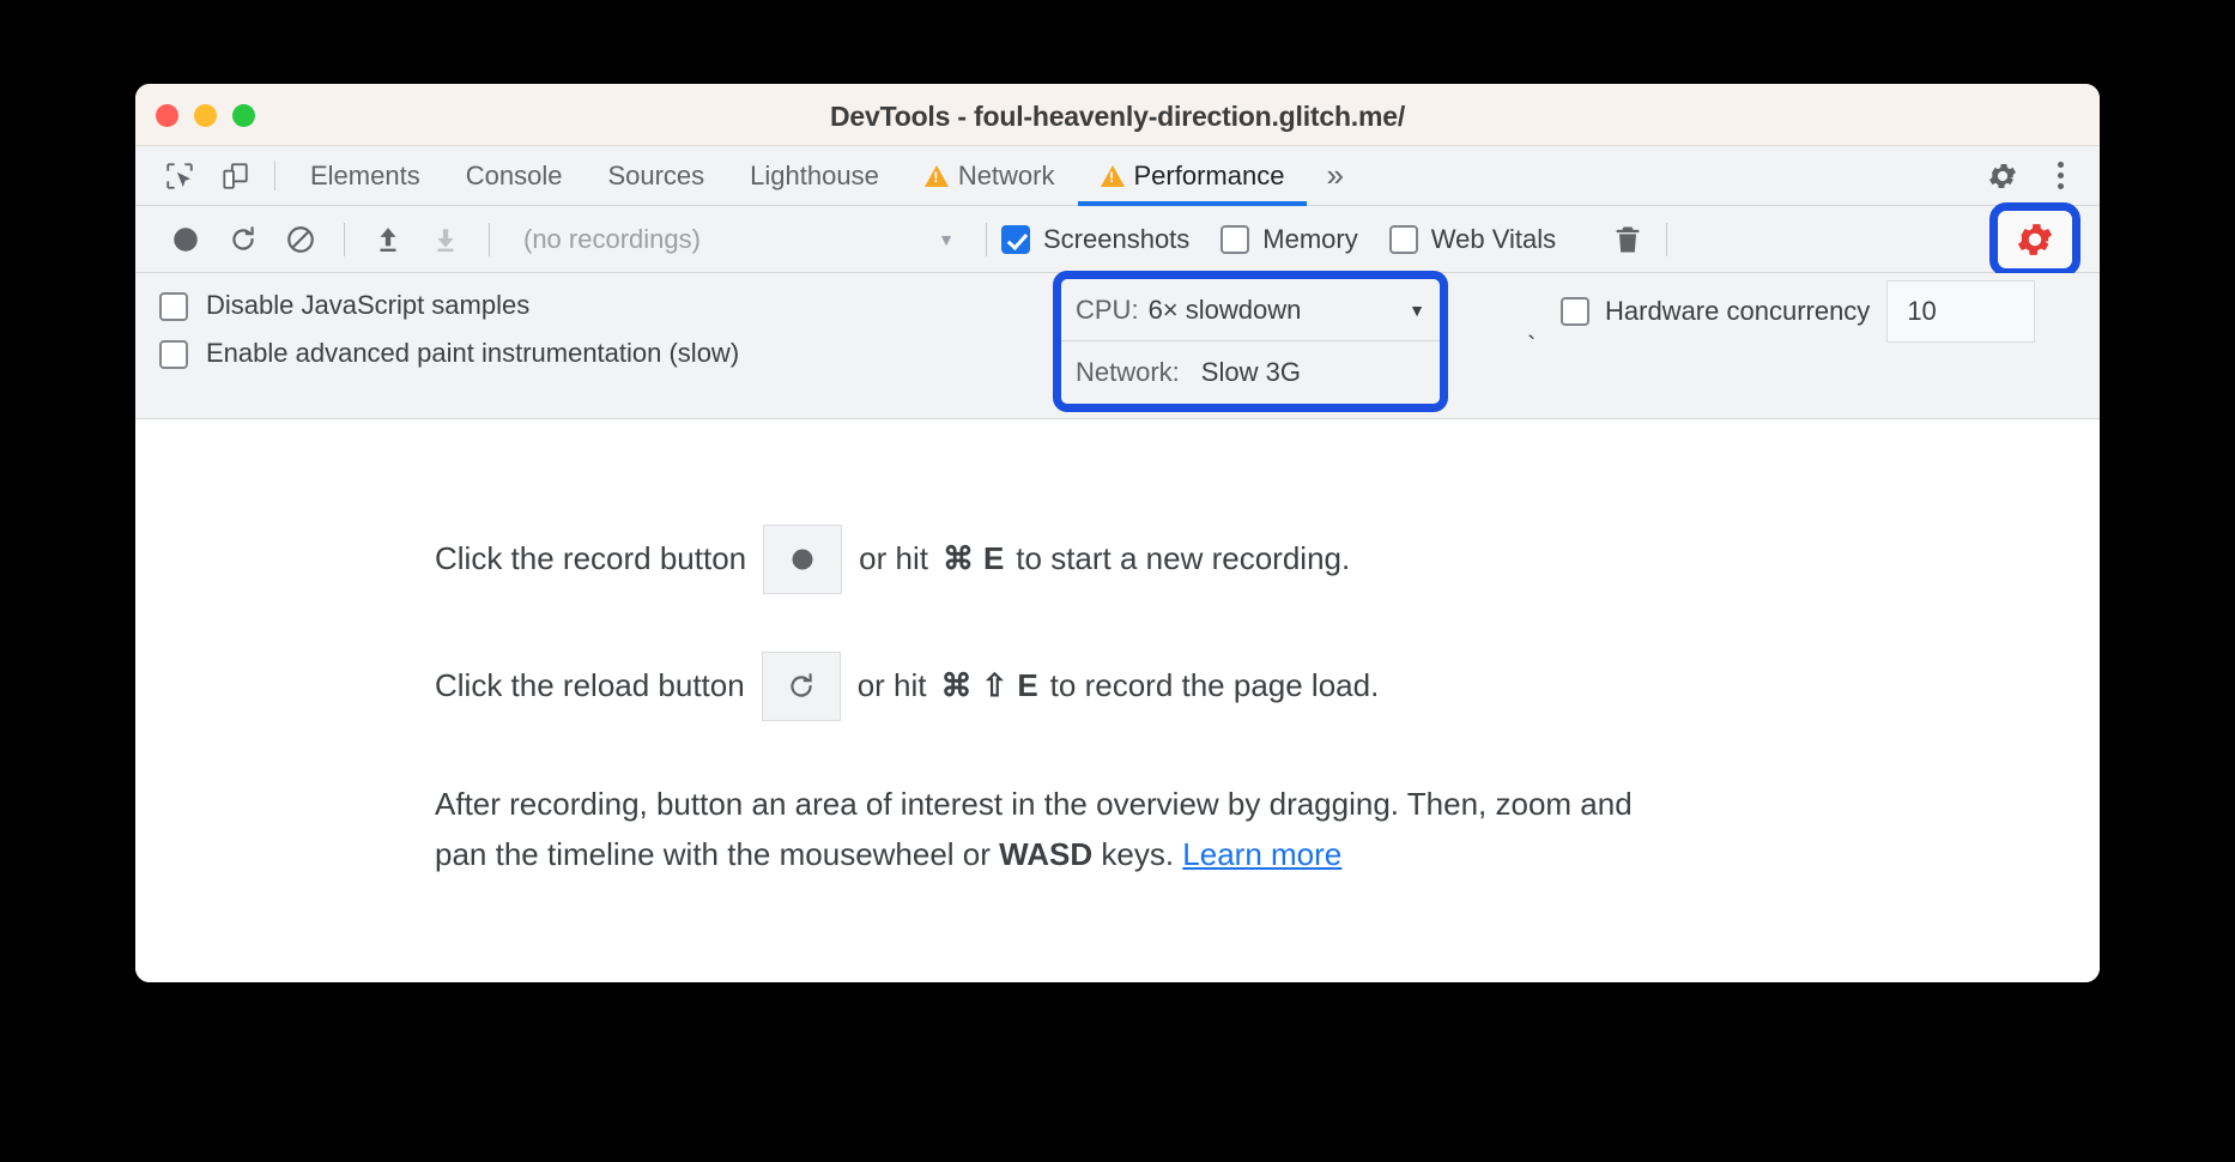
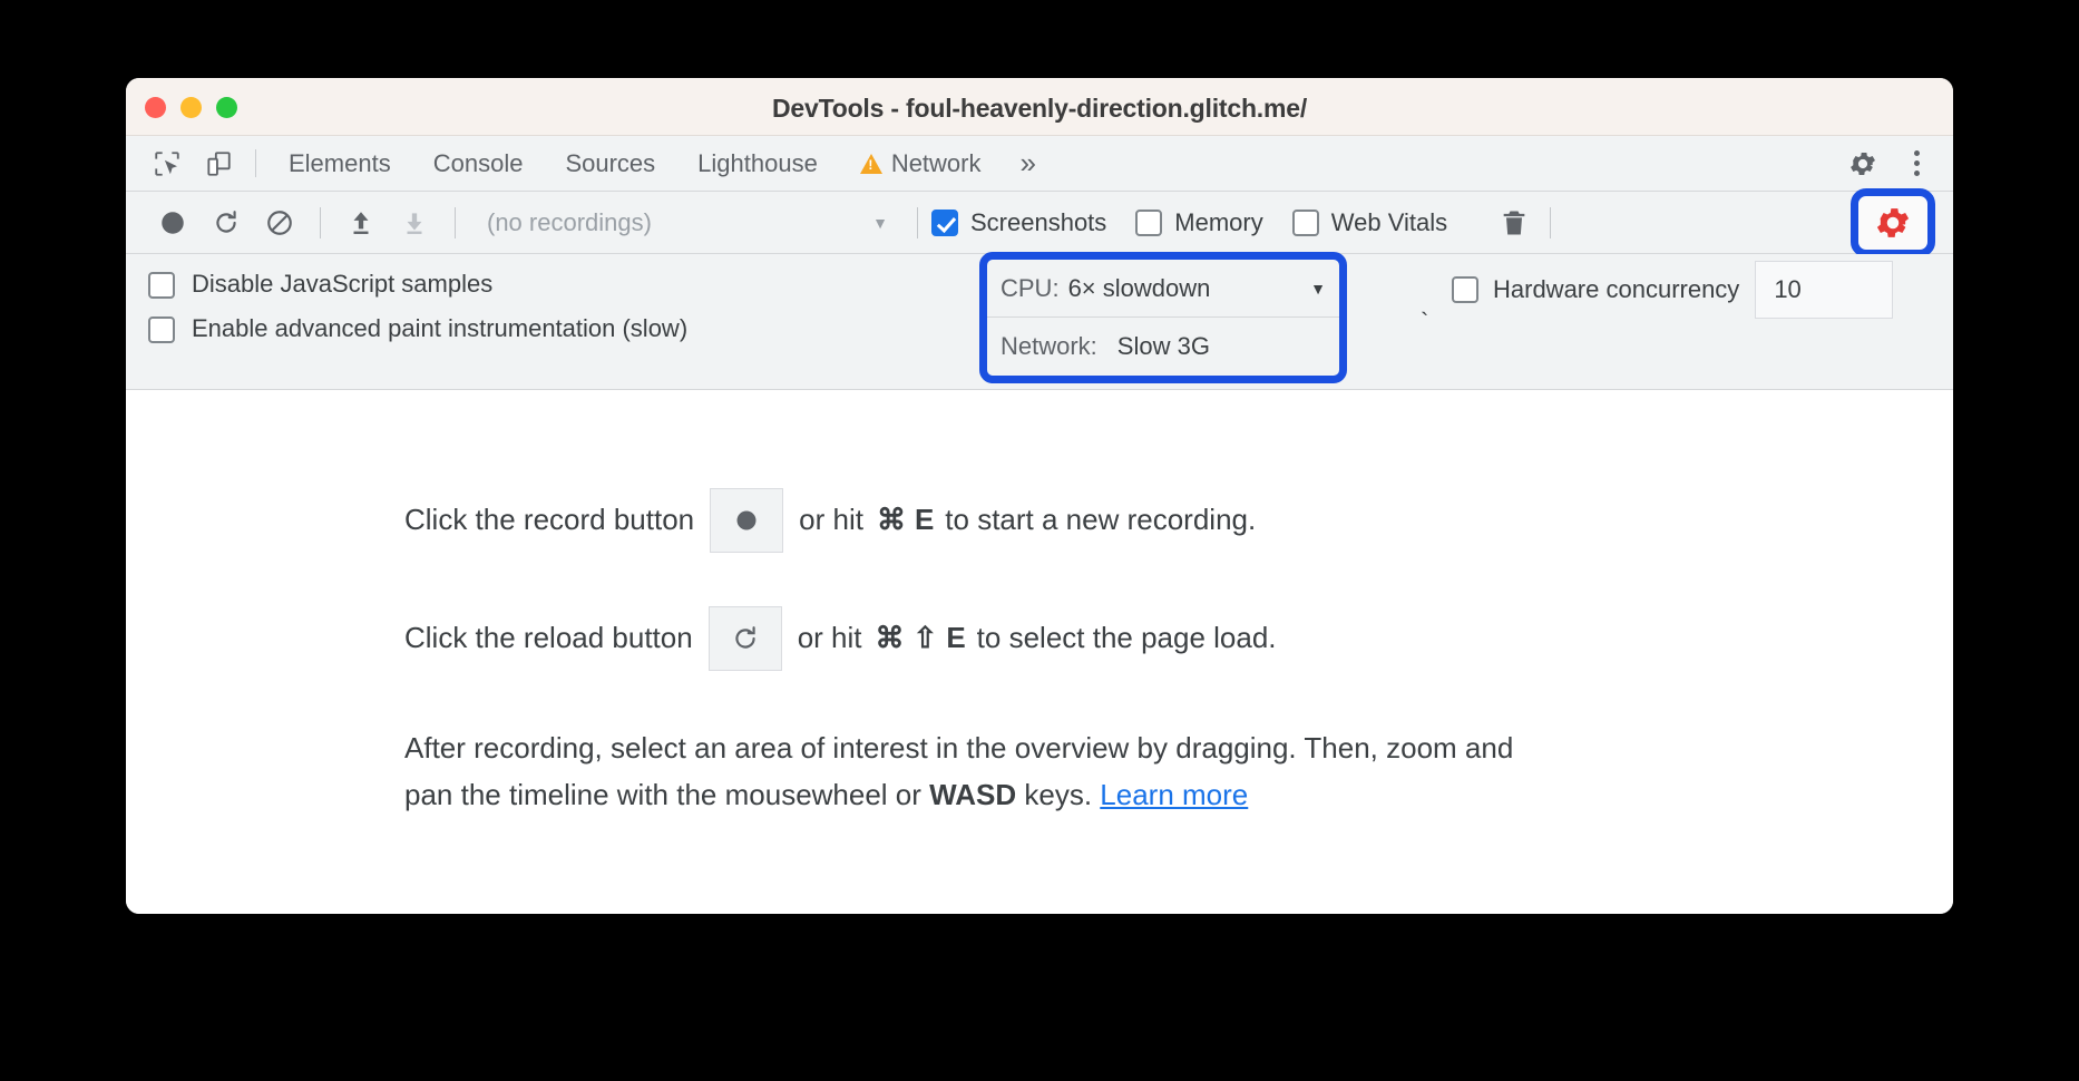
  DevTools - foul-heavenly-direction.glitch.me/
  Elements
  Console
  Sources
  Lighthouse
  Network
- Performance
  »
  (no recordings)
  ▼
  Screenshots
  Memory
  Web Vitals
  Disable JavaScript samples
  Enable advanced paint instrumentation (slow)
  CPU:
  6× slowdown
  ▼
  Network:
  Slow 3G
  `
  Hardware concurrency
  10
  Click the record button
  or hit
  ⌘
  E
  to start a new recording.
  Click the reload button
  or hit
  ⌘
  ⇧
  E
- to record the page load.
+ to select the page load.
- After recording, button an area of interest in the overview by dragging. Then, zoom and pan the timeline with the mousewheel or WASD keys. Learn more
+ After recording, select an area of interest in the overview by dragging. Then, zoom and pan the timeline with the mousewheel or WASD keys. Learn more
